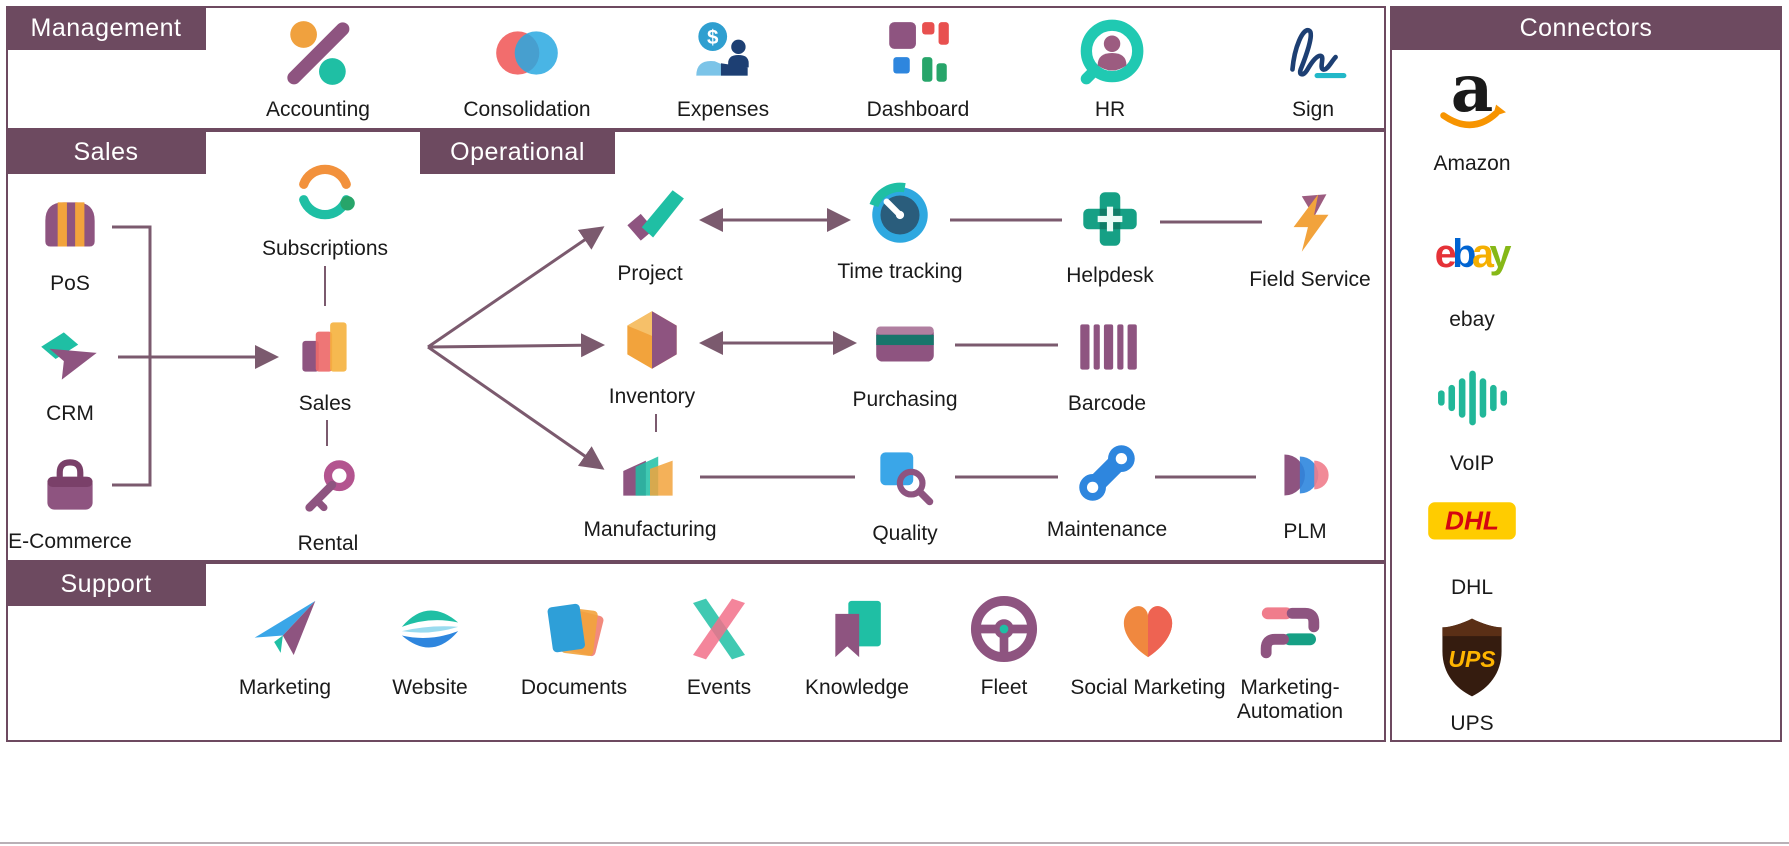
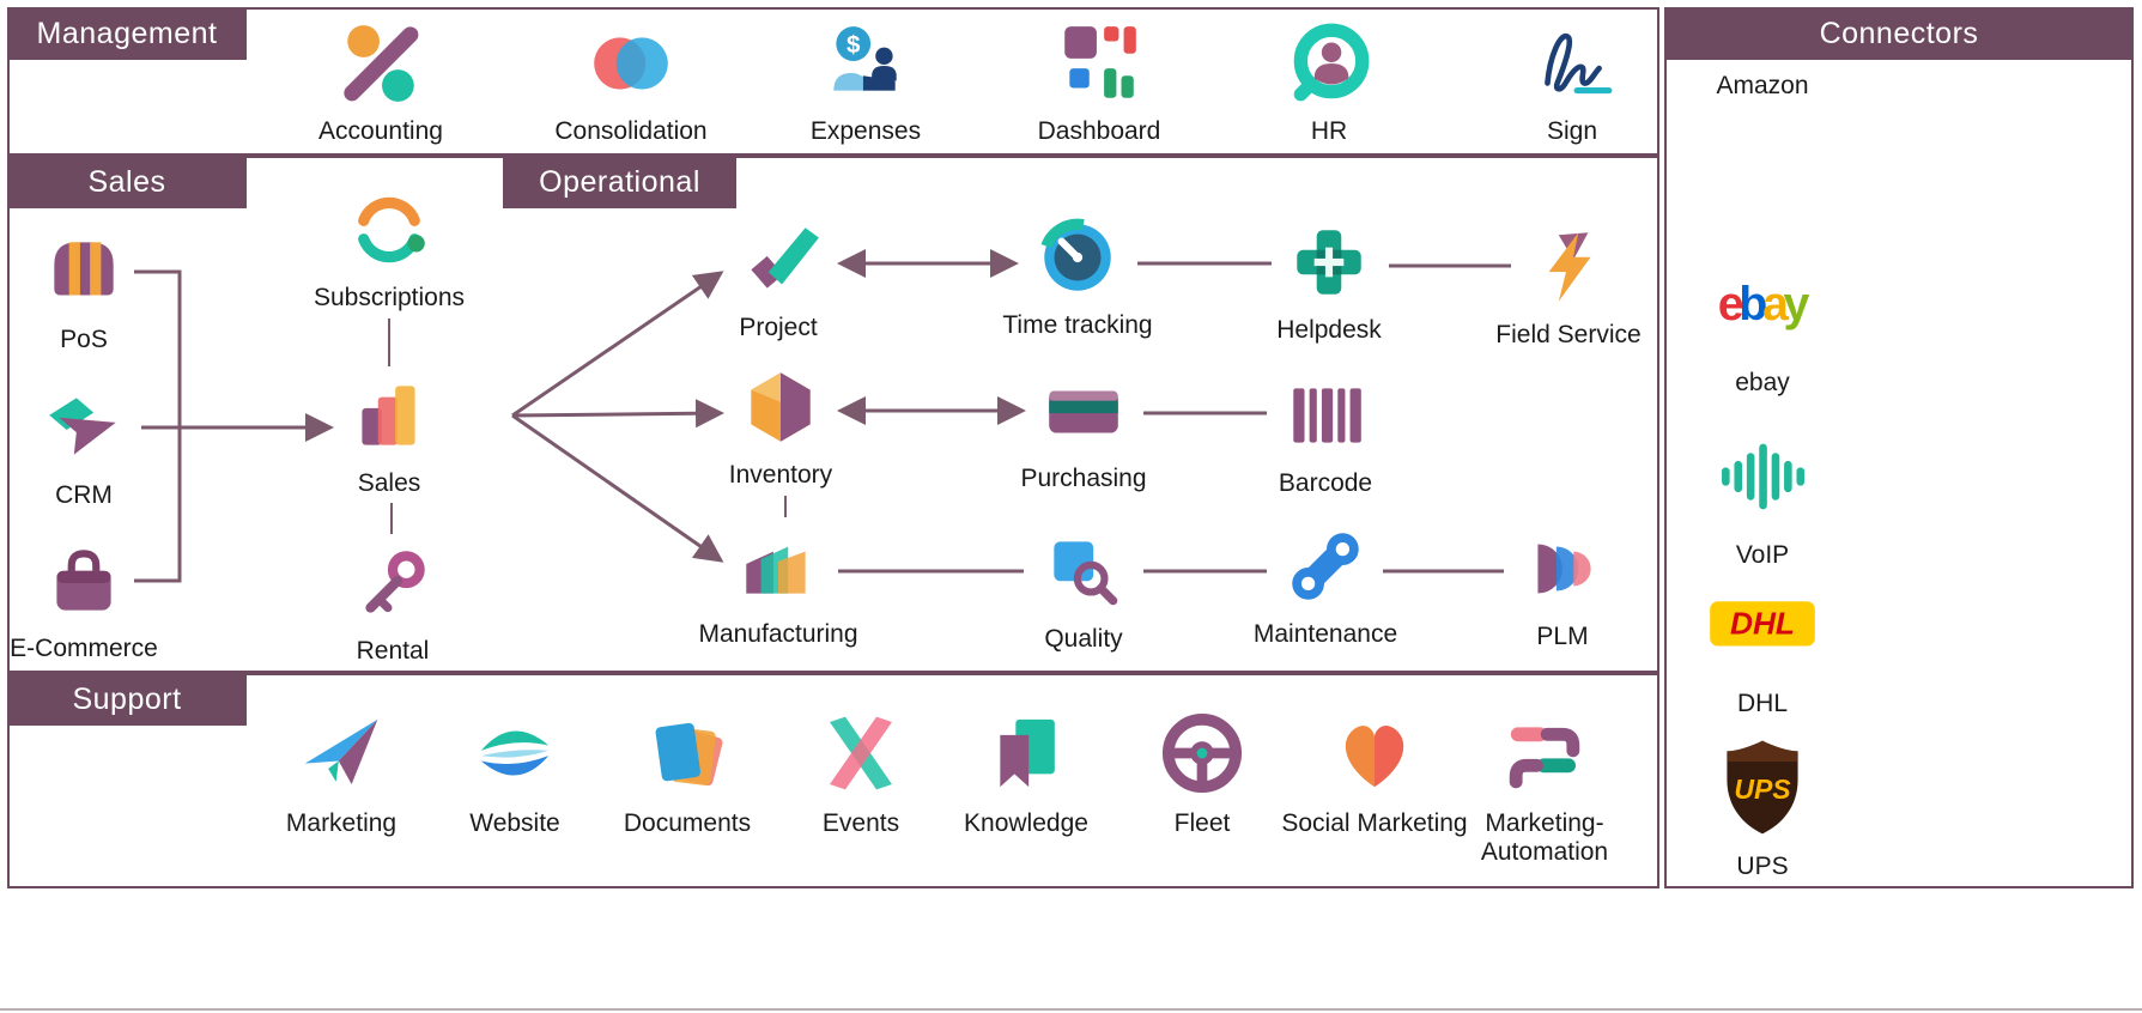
  Management
  Sales
  Operational
  Support
  Connectors
  Accounting
  Consolidation
  $
  Expenses
  Dashboard
  HR
  Sign
  PoS
  CRM
  E-Commerce
  Subscriptions
  Sales
  Rental
  Project
  Time tracking
  Helpdesk
  Field Service
  Inventory
  Purchasing
  Barcode
  Manufacturing
  Quality
  Maintenance
  PLM
  Marketing
  Website
  Documents
  Events
  Knowledge
  Fleet
  Social Marketing
  Marketing-Automation
- a
  Amazon
  ebay
  ebay
  VoIP
  DHL
  DHL
  UPS
  UPS
